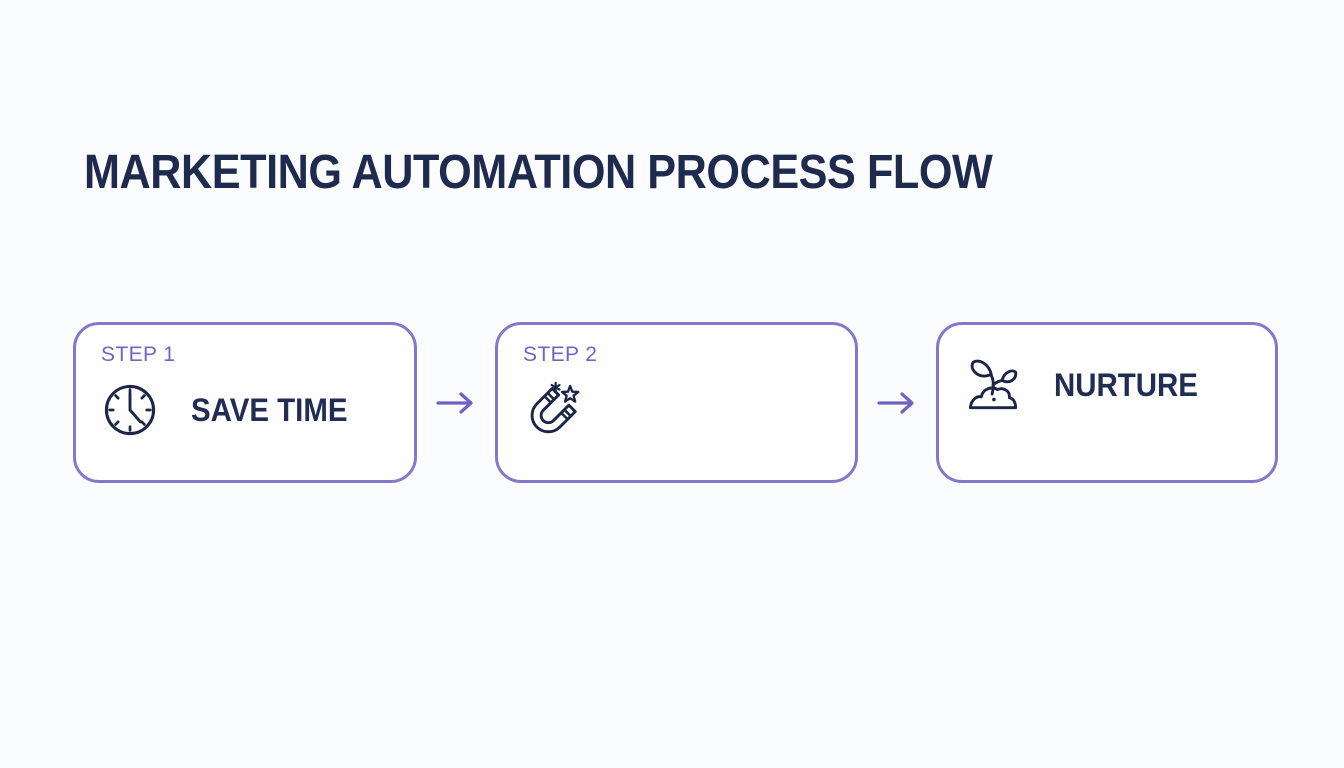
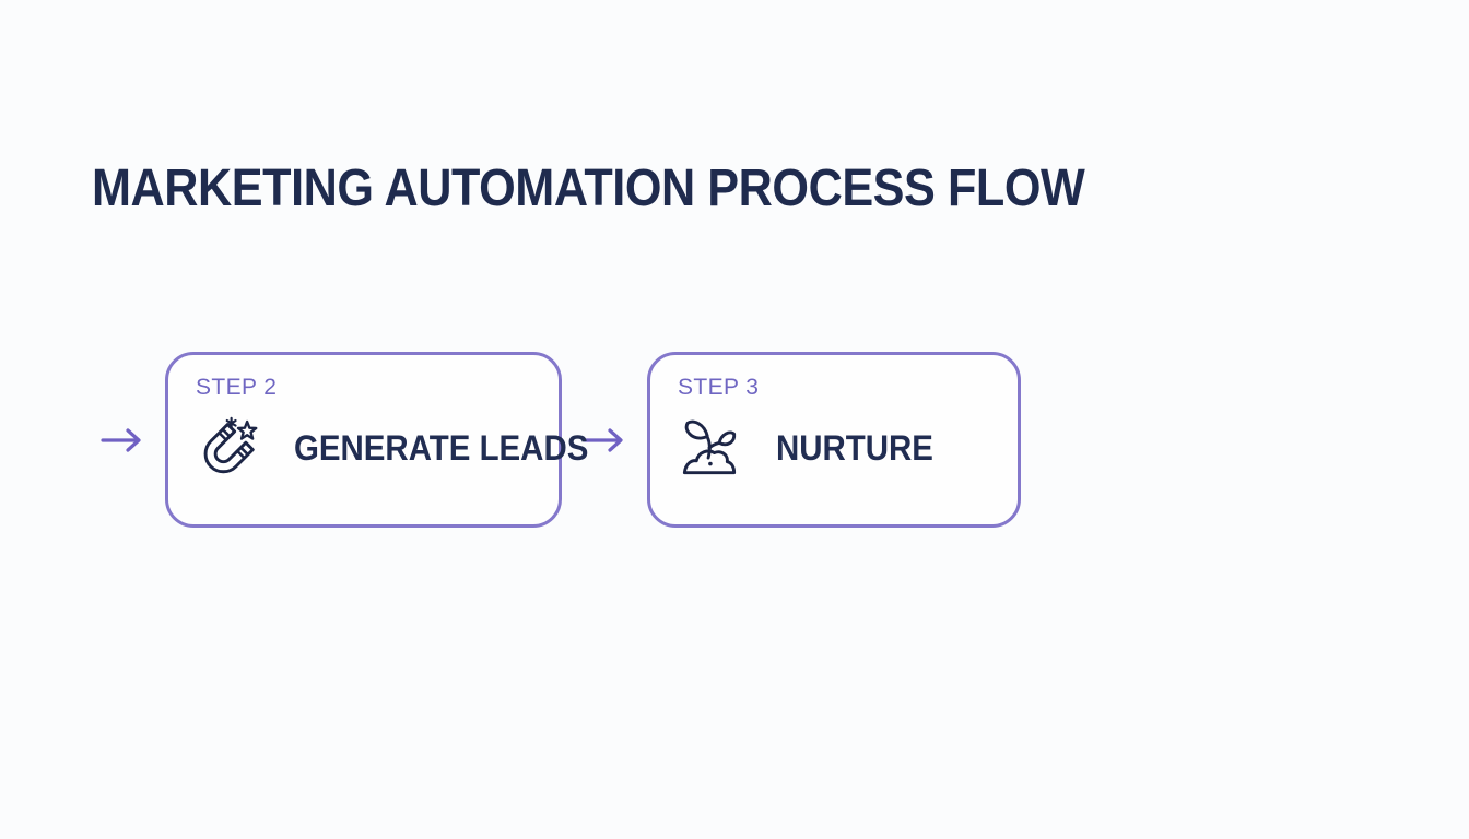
  MARKETING AUTOMATION PROCESS FLOW
- STEP 1
- SAVE TIME
  STEP 2
+ GENERATE LEADS
+ STEP 3
  NURTURE
